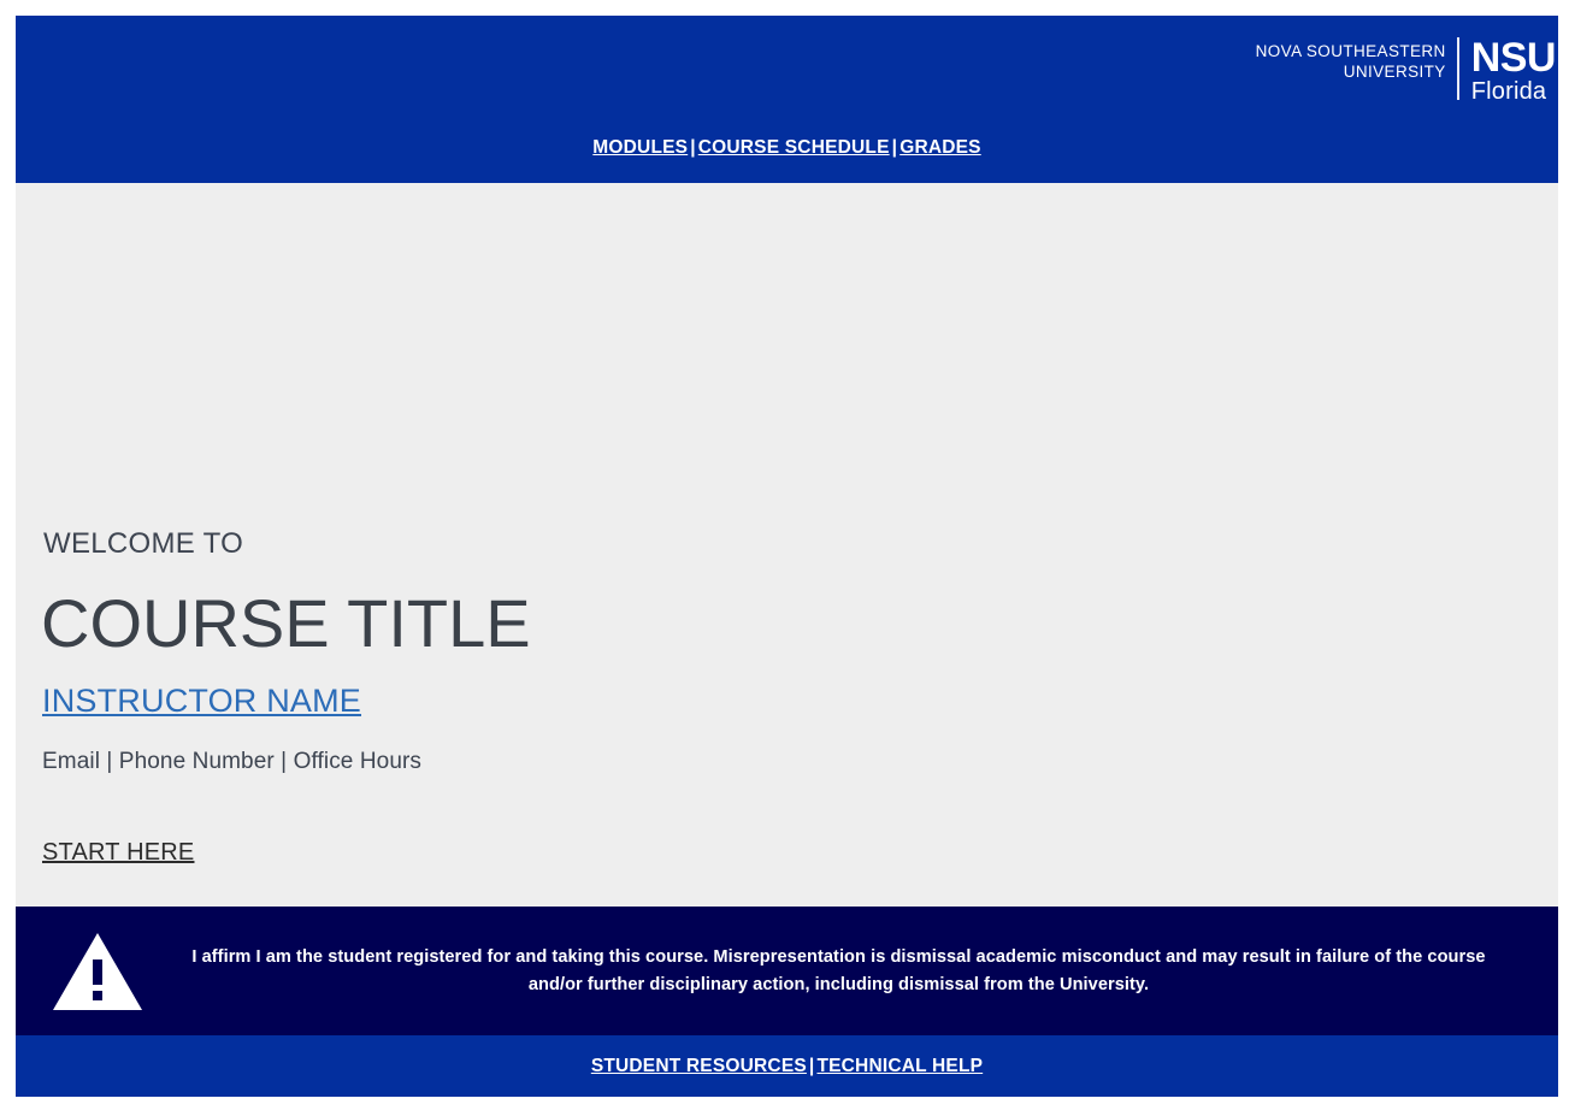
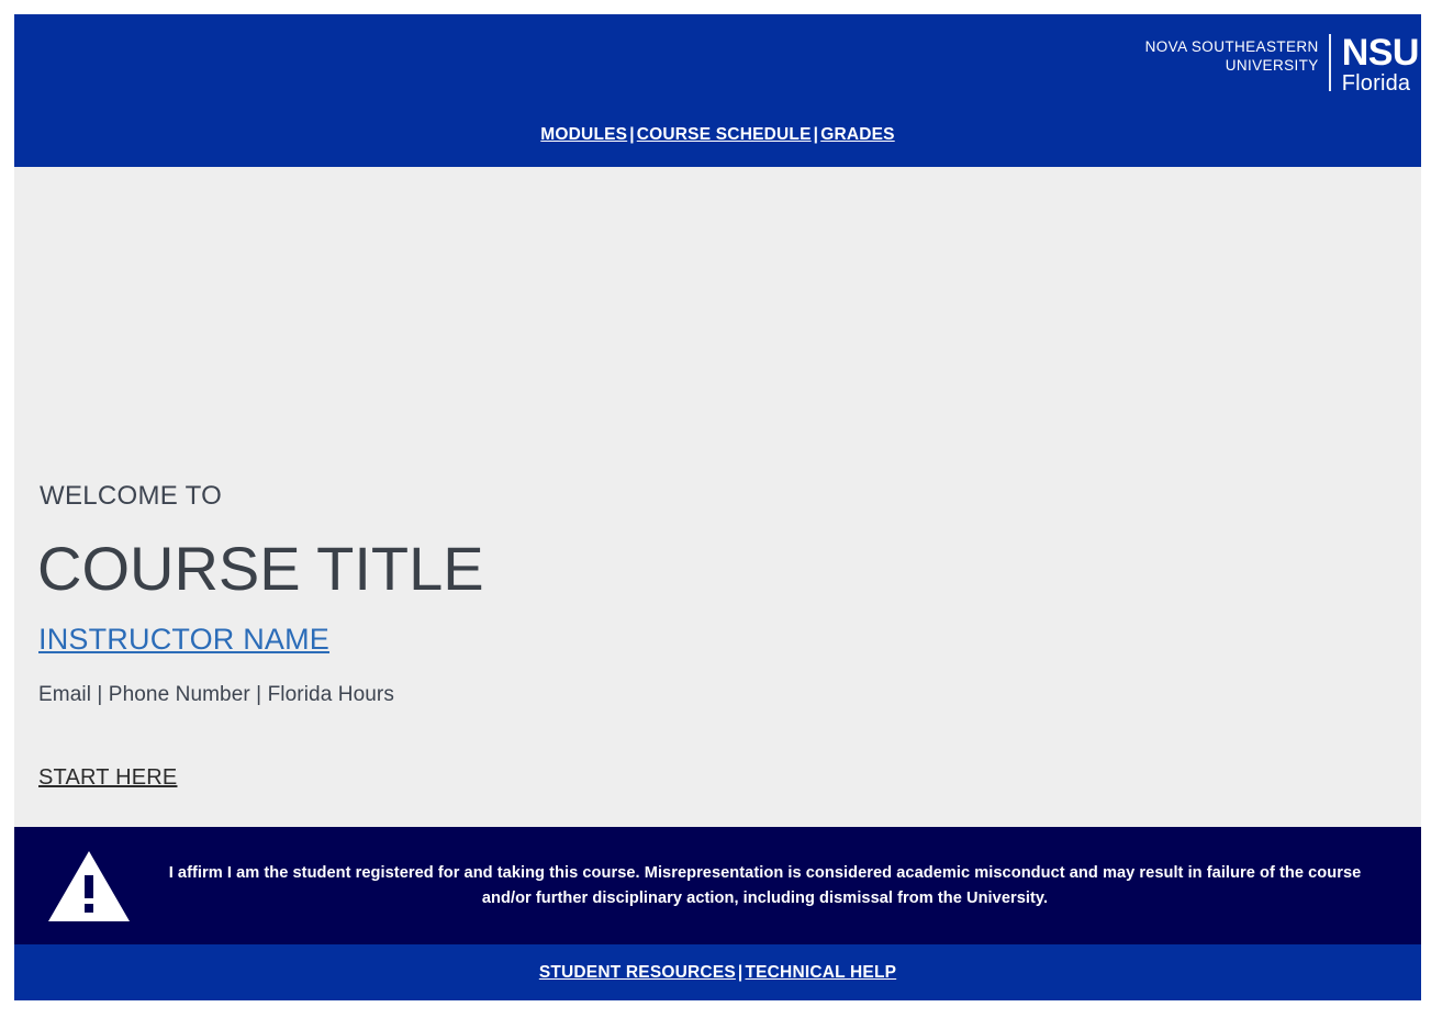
  NOVA SOUTHEASTERN
  UNIVERSITY
  NSU
  Florida
  MODULES|COURSE SCHEDULE|GRADES
  WELCOME TO
  COURSE TITLE
  INSTRUCTOR NAME
- Email | Phone Number | Office Hours
+ Email | Phone Number | Florida Hours
  START HERE
- I affirm I am the student registered for and taking this course. Misrepresentation is dismissal academic misconduct and may result in failure of the course and/or further disciplinary action, including dismissal from the University.
+ I affirm I am the student registered for and taking this course. Misrepresentation is considered academic misconduct and may result in failure of the course and/or further disciplinary action, including dismissal from the University.
  STUDENT RESOURCES
  |
  TECHNICAL HELP
